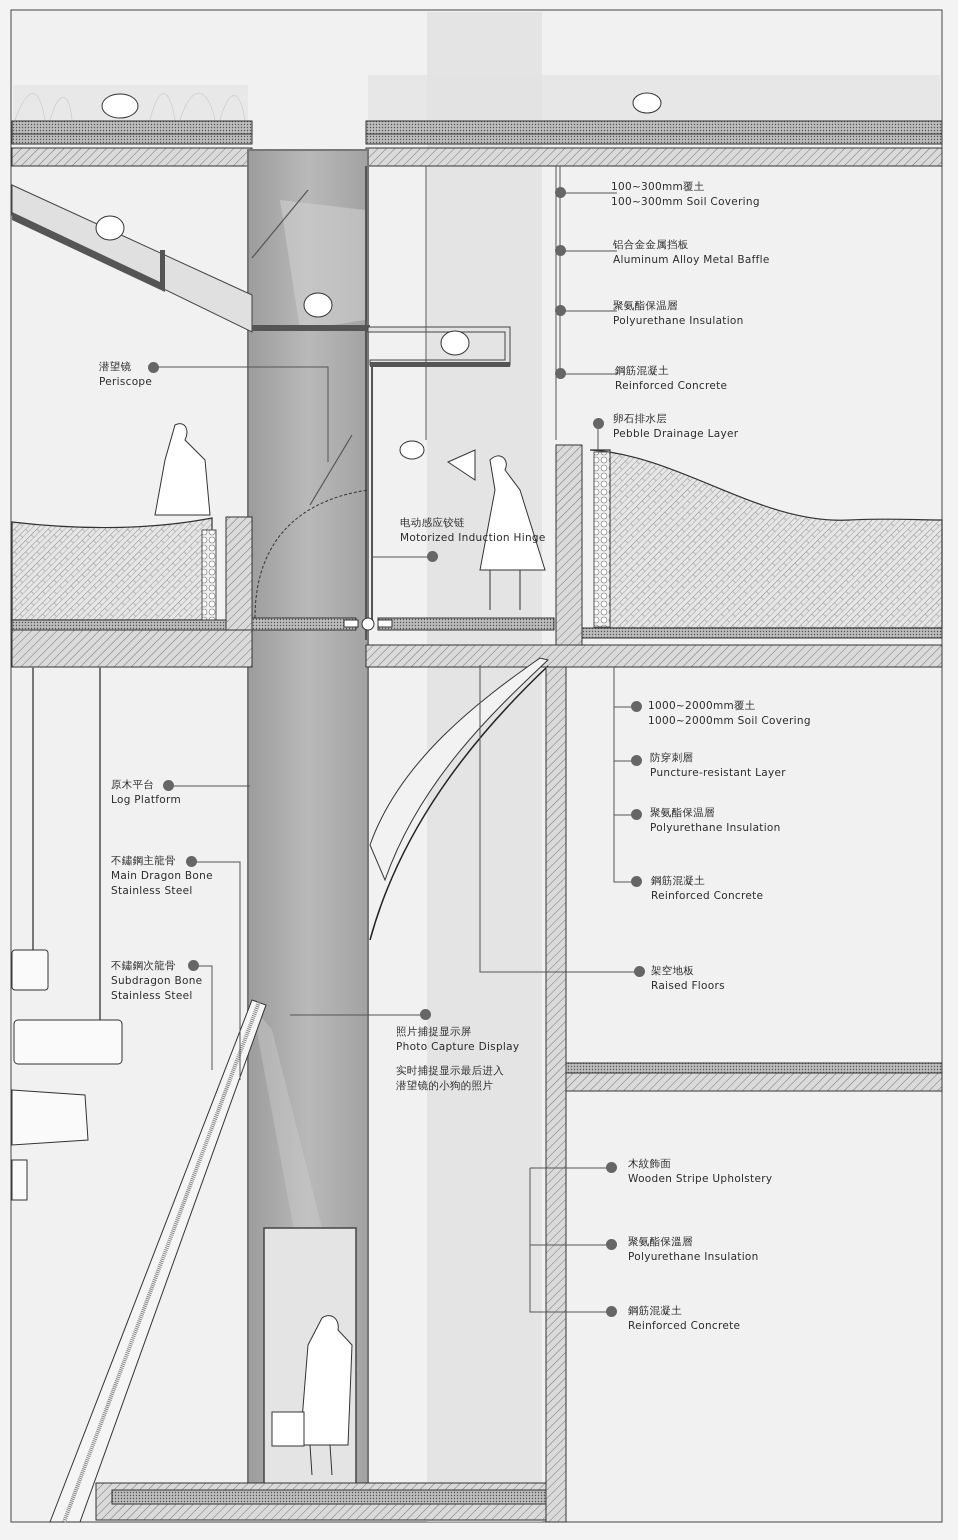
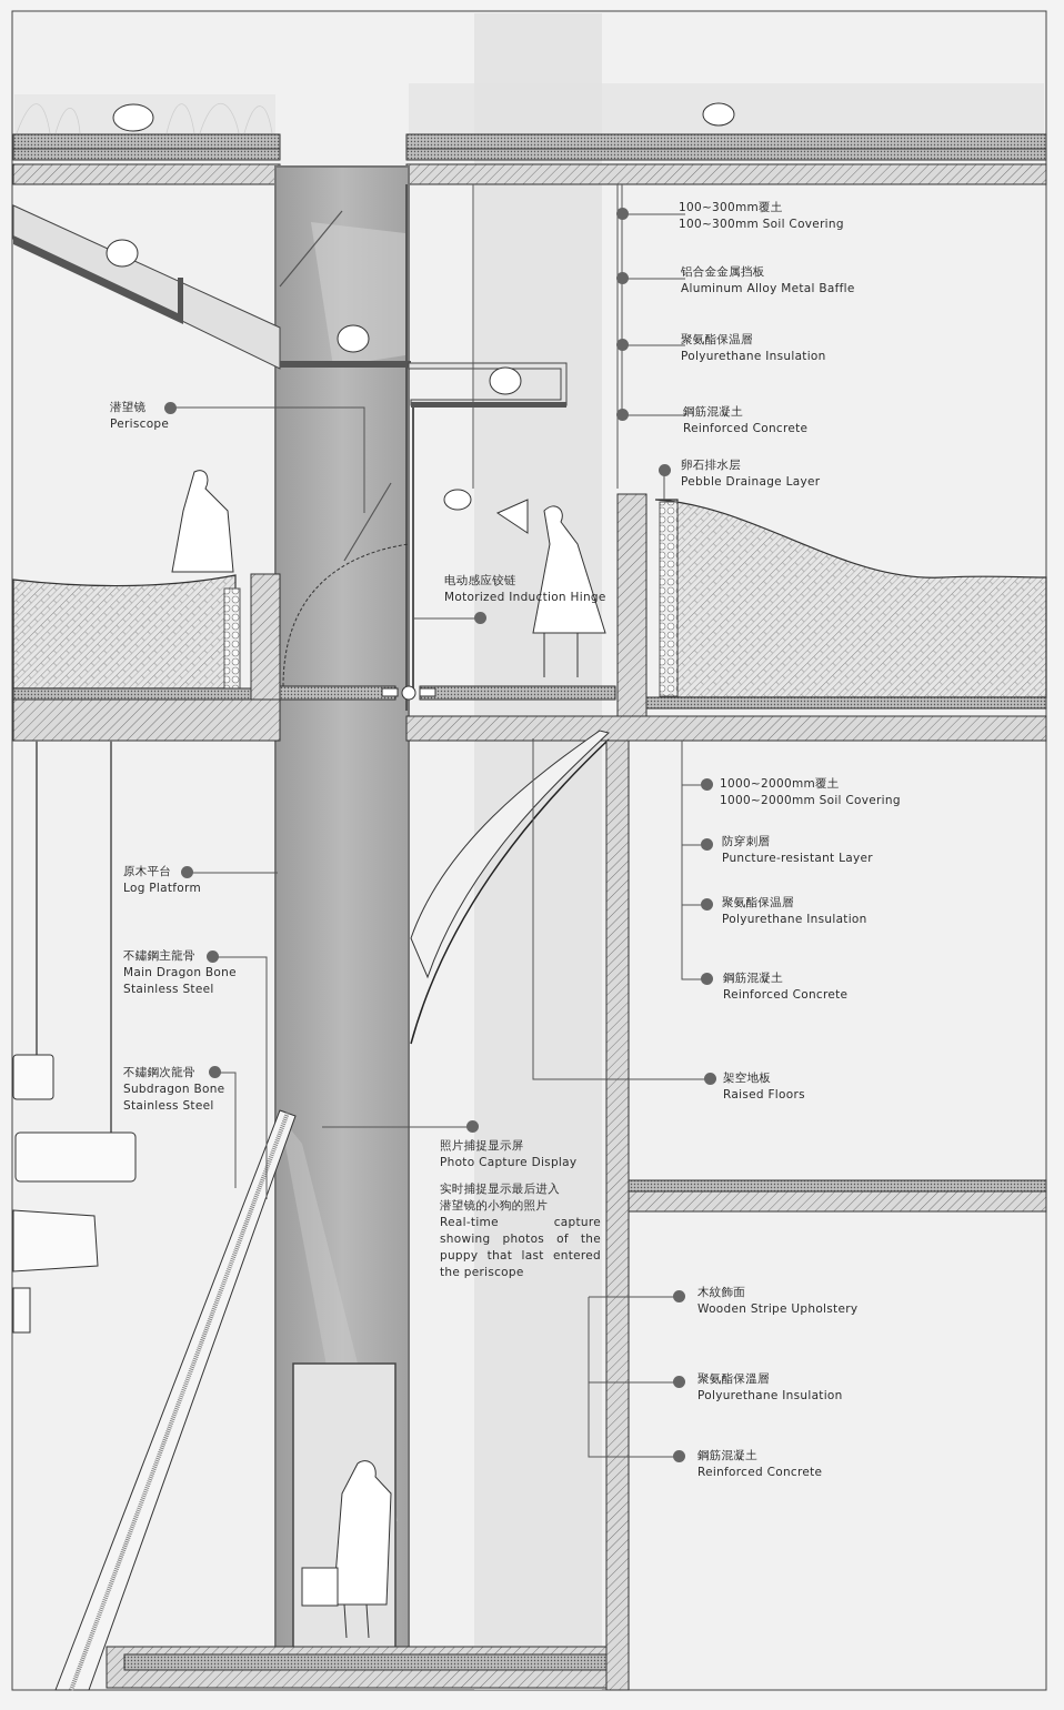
  100~300mm覆土
  100~300mm Soil Covering
  铝合金金属挡板
  Aluminum Alloy Metal Baffle
  聚氨酯保温層
  Polyurethane Insulation
  鋼筋混凝土
  Reinforced Concrete
  卵石排水层
  Pebble Drainage Layer
  潜望镜
  Periscope
  电动感应铰链
  Motorized Induction Hinge
  1000~2000mm覆土
  1000~2000mm Soil Covering
  防穿刺層
  Puncture-resistant Layer
  聚氨酯保温層
  Polyurethane Insulation
  鋼筋混凝土
  Reinforced Concrete
  架空地板
  Raised Floors
  原木平台
  Log Platform
  不鏽鋼主龍骨
  Main Dragon Bone
  Stainless Steel
  不鏽鋼次龍骨
  Subdragon Bone
  Stainless Steel
  照片捕捉显示屏
  Photo Capture Display
  实时捕捉显示最后进入
  潜望镜的小狗的照片
+ Real-time capture showing photos of the puppy that last entered the periscope
  木紋飾面
  Wooden Stripe Upholstery
  聚氨酯保溫層
  Polyurethane Insulation
  鋼筋混凝土
  Reinforced Concrete
